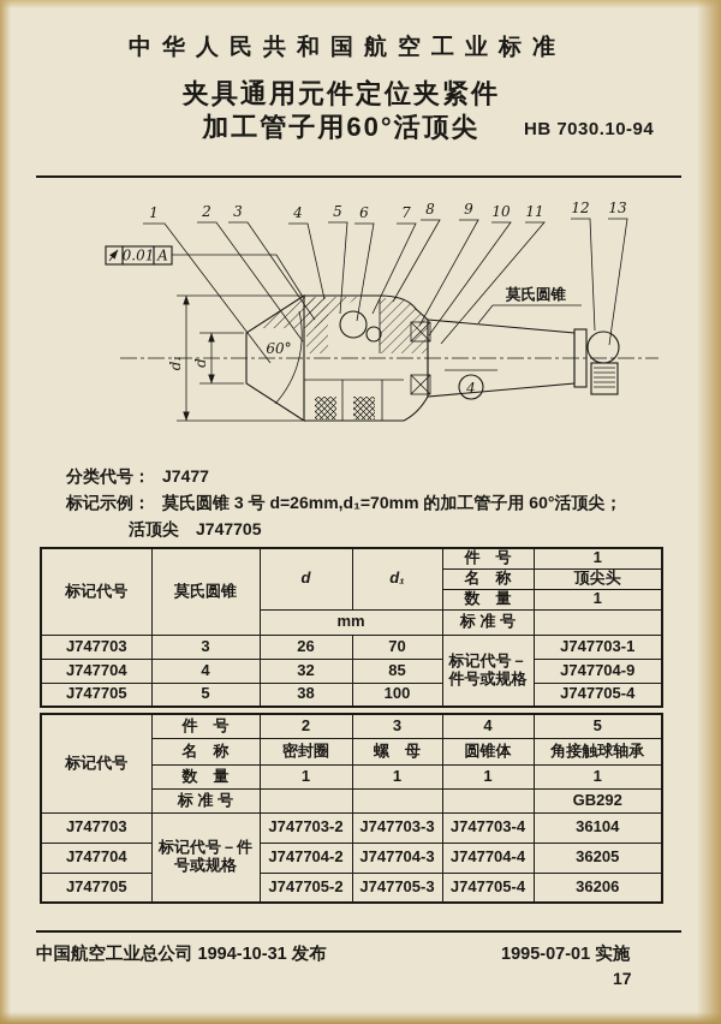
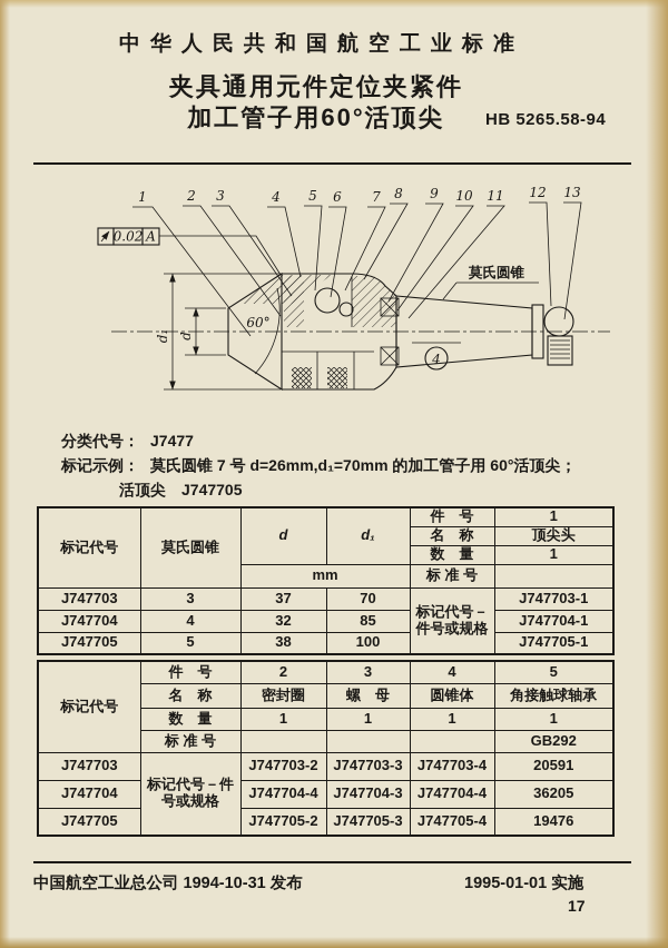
  中华人民共和国航空工业标准
  夹具通用元件定位夹紧件
  加工管子用60°活顶尖
- HB 7030.10-94
+ HB 5265.58-94
  1
  2
  3
  4
  5
  6
  7
  8
  9
  10
  11
  12
  13
- 0.01
+ 0.02
  A
  60°
  莫氏圆锥
  4
  分类代号： J7477
- 标记示例： 莫氏圆锥 3 号 d=26mm,d₁=70mm 的加工管子用 60°活顶尖；
+ 标记示例： 莫氏圆锥 7 号 d=26mm,d₁=70mm 的加工管子用 60°活顶尖；
  活顶尖 J747705
  标记代号	莫氏圆锥	d	d₁	件 号	1
  名 称	顶尖头
  数 量	1
  mm	标 准 号
- J747703	3	26	70	标记代号－件号或规格	J747703-1
+ J747703	3	37	70	标记代号－件号或规格	J747703-1
- J747704	4	32	85	J747704-9
+ J747704	4	32	85	J747704-1
- J747705	5	38	100	J747705-4
+ J747705	5	38	100	J747705-1
  标记代号	件 号	2	3	4	5
  名 称	密封圈	螺 母	圆锥体	角接触球轴承
  数 量	1	1	1	1
  标 准 号				GB292
- J747703	标记代号－件号或规格	J747703-2	J747703-3	J747703-4	36104
+ J747703	标记代号－件号或规格	J747703-2	J747703-3	J747703-4	20591
- J747704	J747704-2	J747704-3	J747704-4	36205
+ J747704	J747704-4	J747704-3	J747704-4	36205
- J747705	J747705-2	J747705-3	J747705-4	36206
+ J747705	J747705-2	J747705-3	J747705-4	19476
  中国航空工业总公司 1994-10-31 发布
- 1995-07-01 实施
+ 1995-01-01 实施
  17
